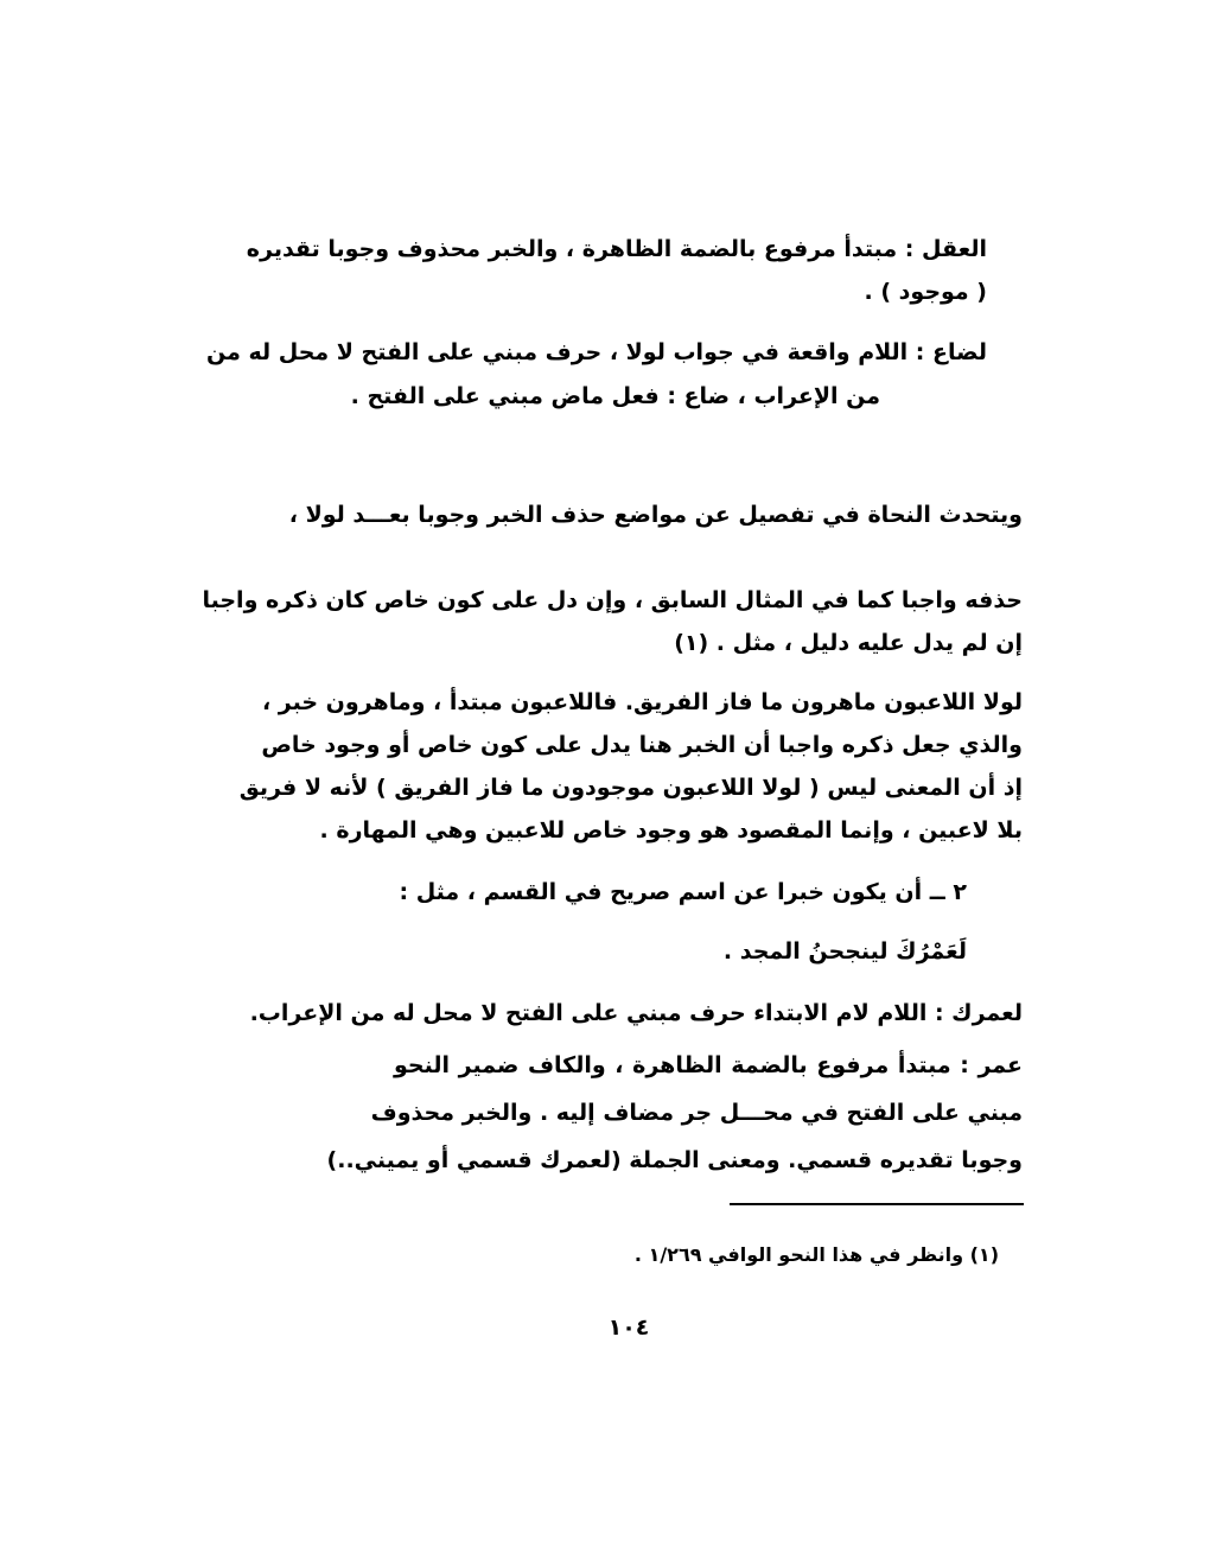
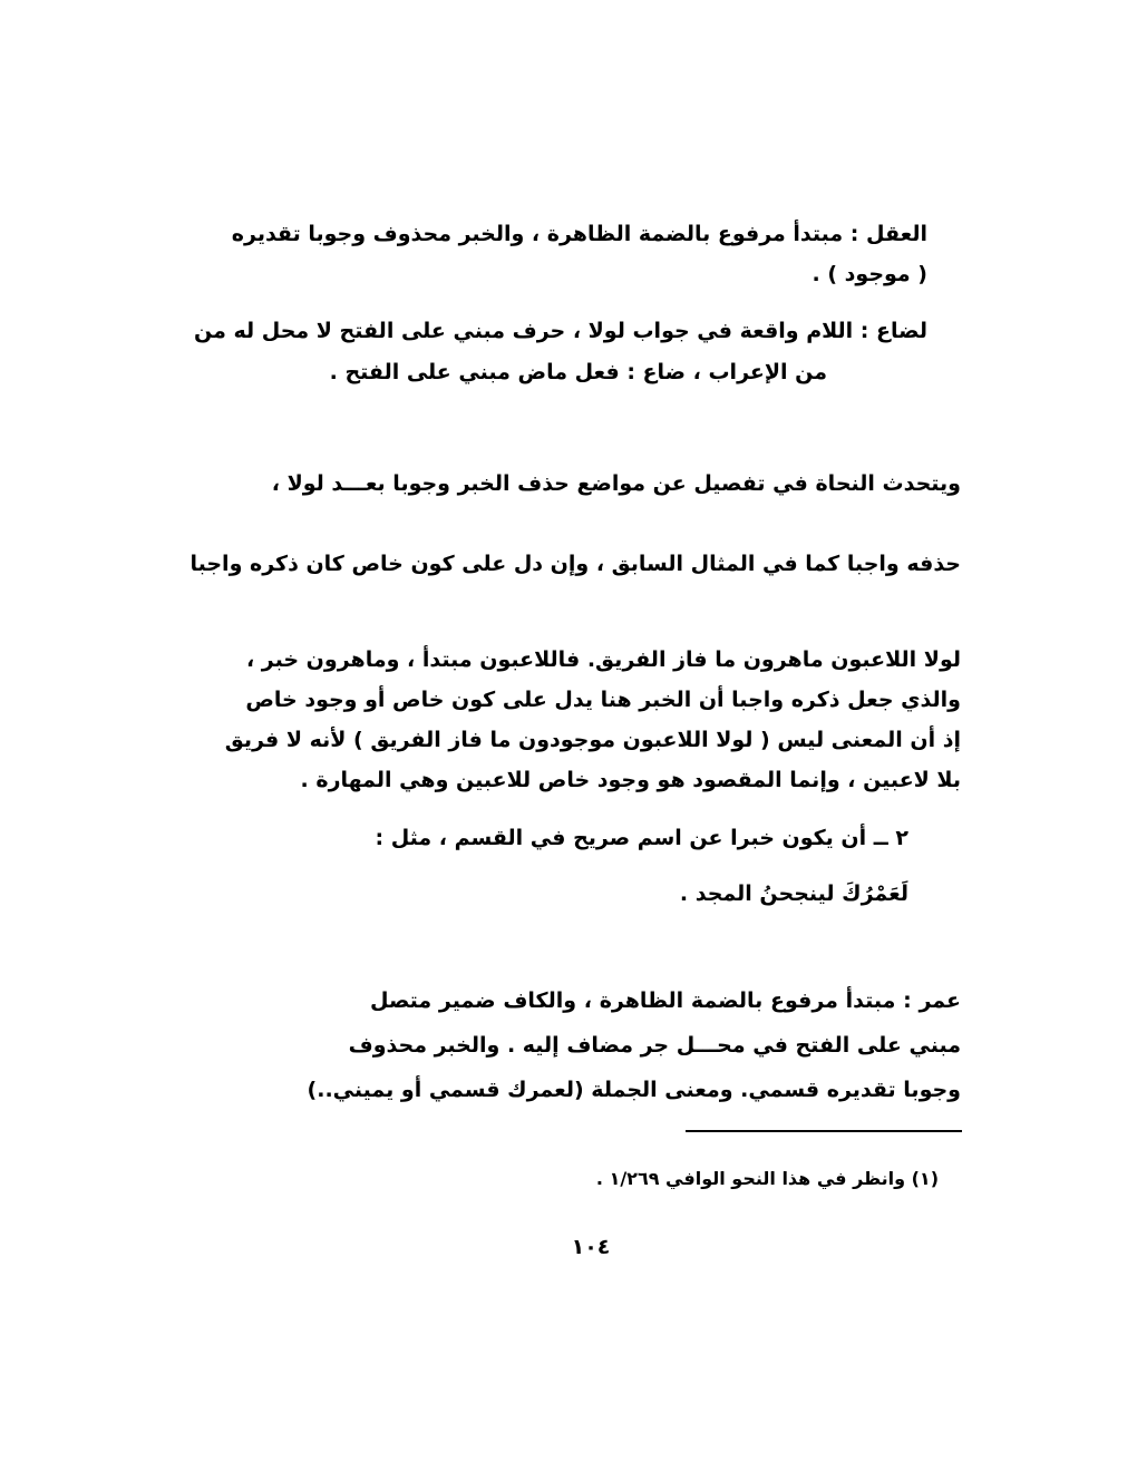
  العقل : مبتدأ مرفوع بالضمة الظاهرة ، والخبر محذوف وجوبا تقديره
  ( موجود ) .
  لضاع : اللام واقعة في جواب لولا ، حرف مبني على الفتح لا محل له من
  من الإعراب ، ضاع : فعل ماض مبني على الفتح .
  ويتحدث النحاة في تفصيل عن مواضع حذف الخبر وجوبا بعـــد لولا ،
  حذفه واجبا كما في المثال السابق ، وإن دل على كون خاص كان ذكره واجبا
- إن لم يدل عليه دليل ، مثل . (١)
  لولا اللاعبون ماهرون ما فاز الفريق. فاللاعبون مبتدأ ، وماهرون خبر ،
  والذي جعل ذكره واجبا أن الخبر هنا يدل على كون خاص أو وجود خاص
  إذ أن المعنى ليس ( لولا اللاعبون موجودون ما فاز الفريق ) لأنه لا فريق
  بلا لاعبين ، وإنما المقصود هو وجود خاص للاعبين وهي المهارة .
  ٢ ــ أن يكون خبرا عن اسم صريح في القسم ، مثل :
  لَعَمْرُكَ لينجحنُ المجد .
- لعمرك : اللام لام الابتداء حرف مبني على الفتح لا محل له من الإعراب.
- عمر : مبتدأ مرفوع بالضمة الظاهرة ، والكاف ضمير النحو
+ عمر : مبتدأ مرفوع بالضمة الظاهرة ، والكاف ضمير متصل
  مبني على الفتح في محـــل جر مضاف إليه . والخبر محذوف
  وجوبا تقديره قسمي. ومعنى الجملة (لعمرك قسمي أو يميني..)
  (١) وانظر في هذا النحو الوافي ١/٢٦٩ .
  ١٠٤
